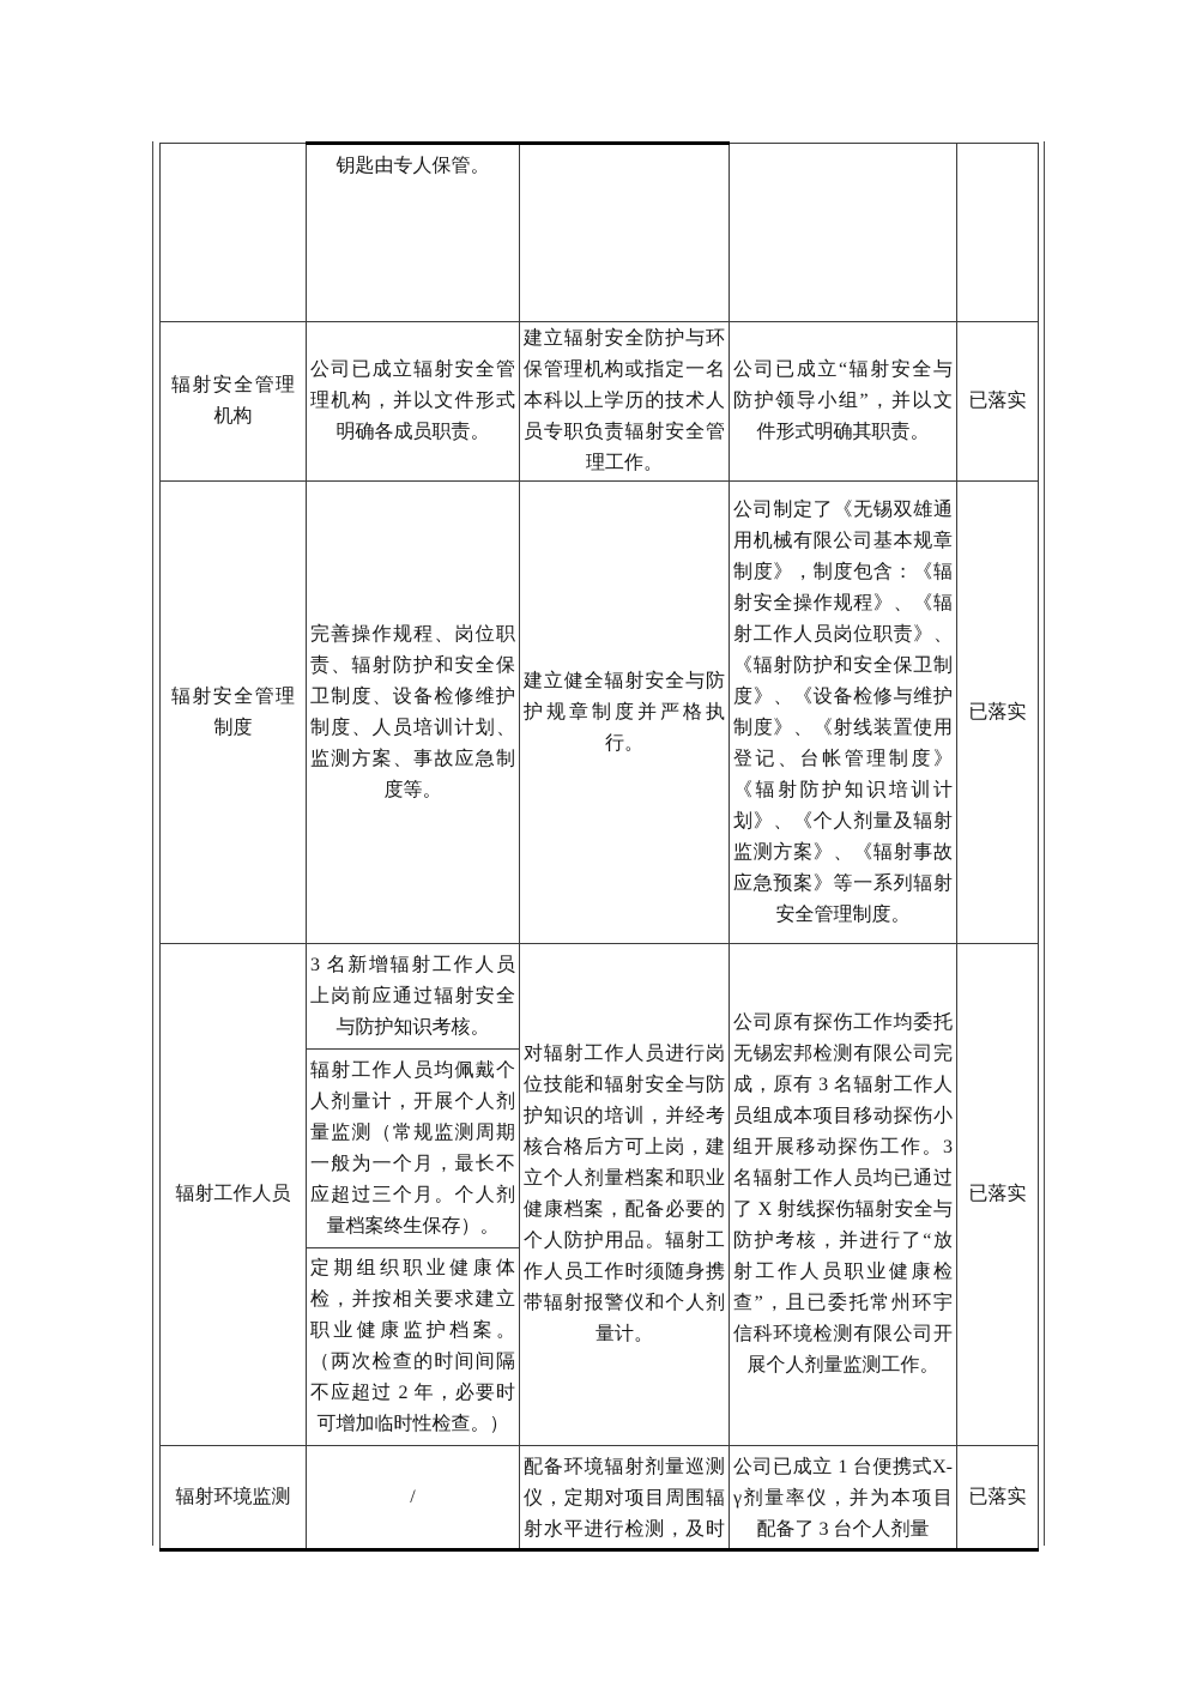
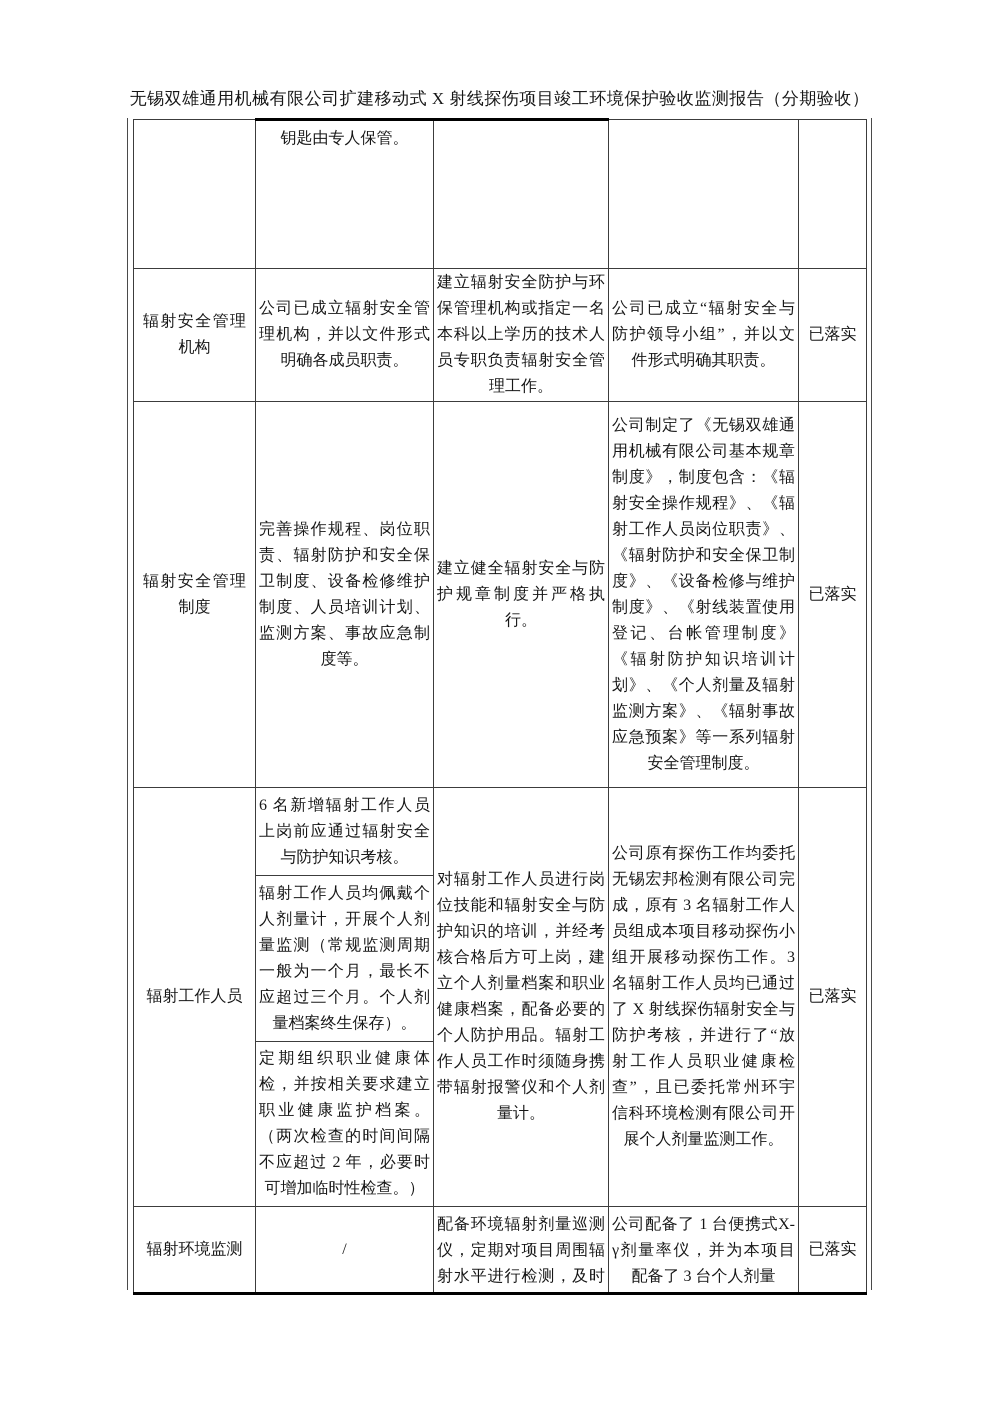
+ 无锡双雄通用机械有限公司扩建移动式 X 射线探伤项目竣工环境保护验收监测报告（分期验收）
  	钥匙由专人保管。
  辐射安全管理机构	公司已成立辐射安全管理机构，并以文件形式明确各成员职责。	建立辐射安全防护与环保管理机构或指定一名本科以上学历的技术人员专职负责辐射安全管理工作。	公司已成立“辐射安全与防护领导小组”，并以文件形式明确其职责。	已落实
  辐射安全管理制度	完善操作规程、岗位职责、辐射防护和安全保卫制度、设备检修维护制度、人员培训计划、监测方案、事故应急制度等。	建立健全辐射安全与防护规章制度并严格执行。	公司制定了《无锡双雄通用机械有限公司基本规章制度》，制度包含：《辐射安全操作规程》、《辐射工作人员岗位职责》、《辐射防护和安全保卫制度》、《设备检修与维护制度》、《射线装置使用登记、台帐管理制度》《辐射防护知识培训计划》、《个人剂量及辐射监测方案》、《辐射事故应急预案》等一系列辐射安全管理制度。	已落实
- 辐射工作人员	3 名新增辐射工作人员上岗前应通过辐射安全与防护知识考核。	对辐射工作人员进行岗位技能和辐射安全与防护知识的培训，并经考核合格后方可上岗，建立个人剂量档案和职业健康档案，配备必要的个人防护用品。辐射工作人员工作时须随身携带辐射报警仪和个人剂量计。	公司原有探伤工作均委托无锡宏邦检测有限公司完成，原有 3 名辐射工作人员组成本项目移动探伤小组开展移动探伤工作。3 名辐射工作人员均已通过了 X 射线探伤辐射安全与防护考核，并进行了“放射工作人员职业健康检查”，且已委托常州环宇信科环境检测有限公司开展个人剂量监测工作。	已落实
+ 辐射工作人员	6 名新增辐射工作人员上岗前应通过辐射安全与防护知识考核。	对辐射工作人员进行岗位技能和辐射安全与防护知识的培训，并经考核合格后方可上岗，建立个人剂量档案和职业健康档案，配备必要的个人防护用品。辐射工作人员工作时须随身携带辐射报警仪和个人剂量计。	公司原有探伤工作均委托无锡宏邦检测有限公司完成，原有 3 名辐射工作人员组成本项目移动探伤小组开展移动探伤工作。3 名辐射工作人员均已通过了 X 射线探伤辐射安全与防护考核，并进行了“放射工作人员职业健康检查”，且已委托常州环宇信科环境检测有限公司开展个人剂量监测工作。	已落实
  辐射工作人员均佩戴个人剂量计，开展个人剂量监测（常规监测周期一般为一个月，最长不应超过三个月。个人剂量档案终生保存）。
  定期组织职业健康体检，并按相关要求建立职业健康监护档案。（两次检查的时间间隔不应超过 2 年，必要时可增加临时性检查。）
- 辐射环境监测	/	配备环境辐射剂量巡测仪，定期对项目周围辐射水平进行检测，及时	公司已成立 1 台便携式X-γ剂量率仪，并为本项目配备了 3 台个人剂量	已落实
+ 辐射环境监测	/	配备环境辐射剂量巡测仪，定期对项目周围辐射水平进行检测，及时	公司配备了 1 台便携式X-γ剂量率仪，并为本项目配备了 3 台个人剂量	已落实
